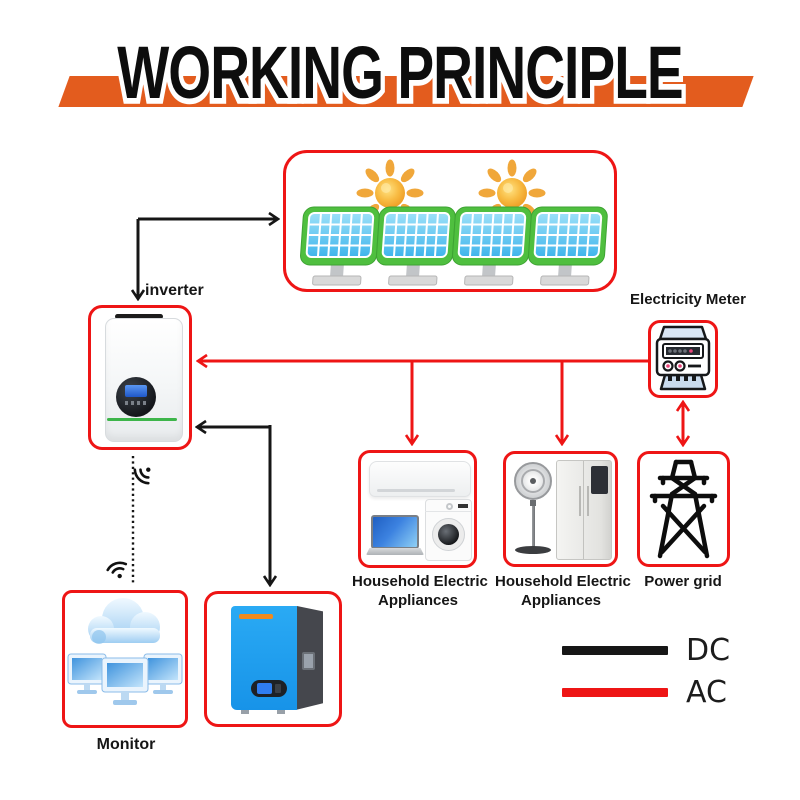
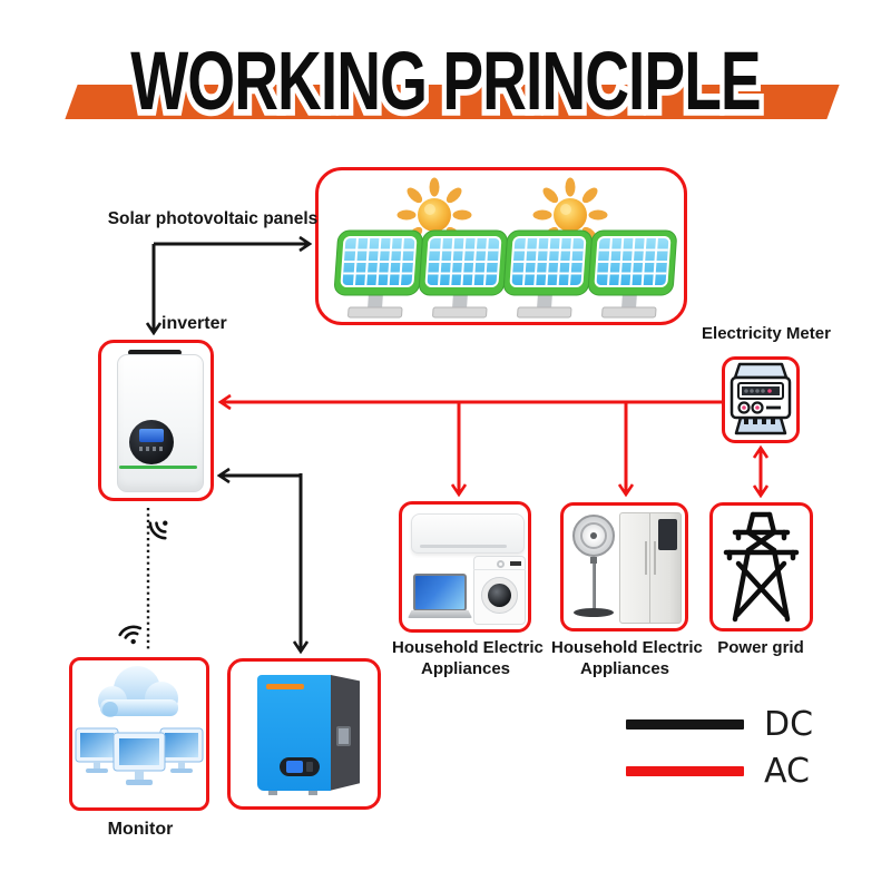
  WORKING PRINCIPLE
+ Solar photovoltaic panels
  inverter
  Electricity Meter
  Household Electric
  Appliances
  Household Electric
  Appliances
  Power grid
  Monitor
  DC
  AC
